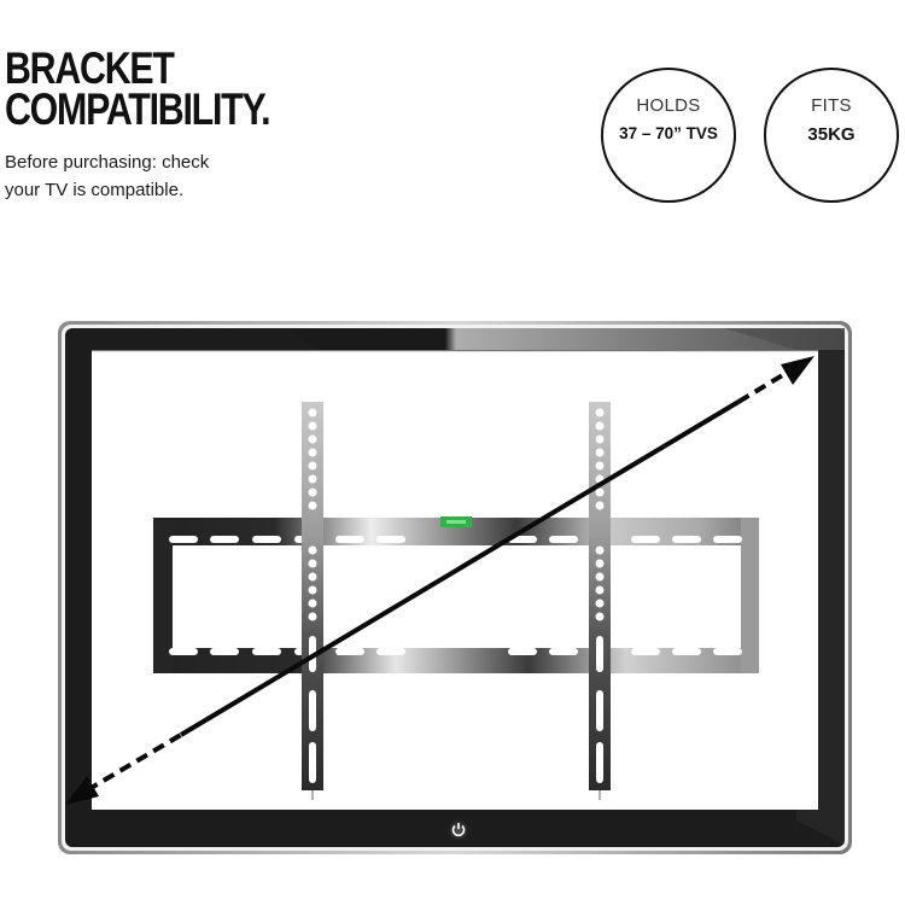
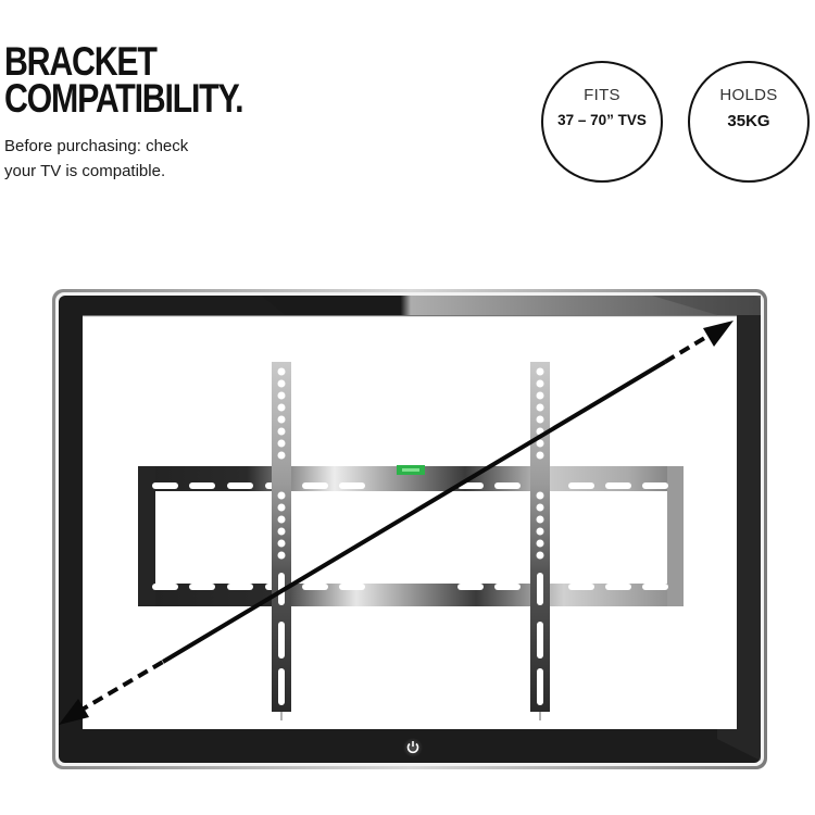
  BRACKET
  COMPATIBILITY.
  Before purchasing: check
  your TV is compatible.
- HOLDS
+ FITS
  37 – 70” TVS
- FITS
+ HOLDS
  35KG
